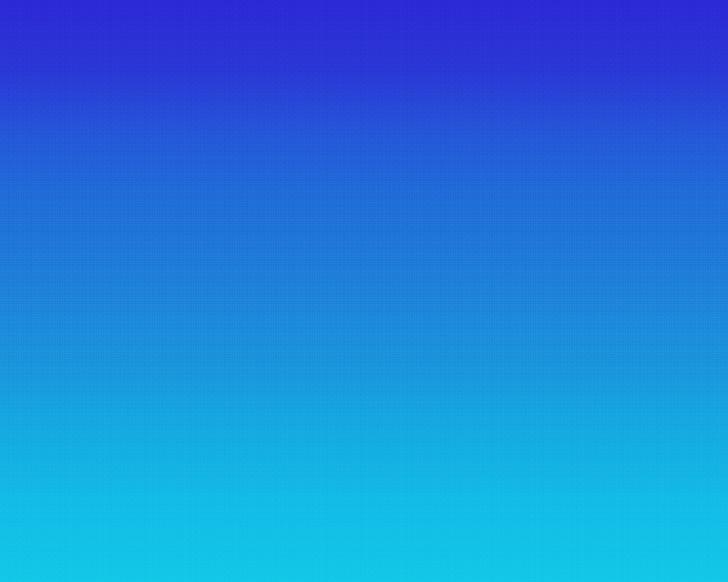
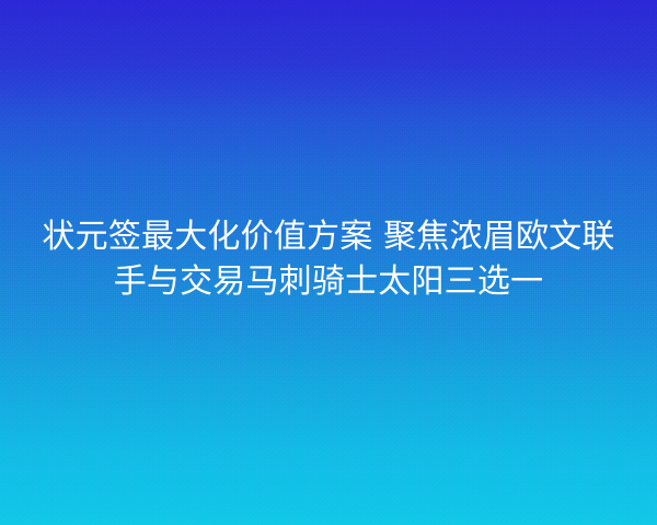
+ 状元签最大化价值方案 聚焦浓眉欧文联手与交易马刺骑士太阳三选一
